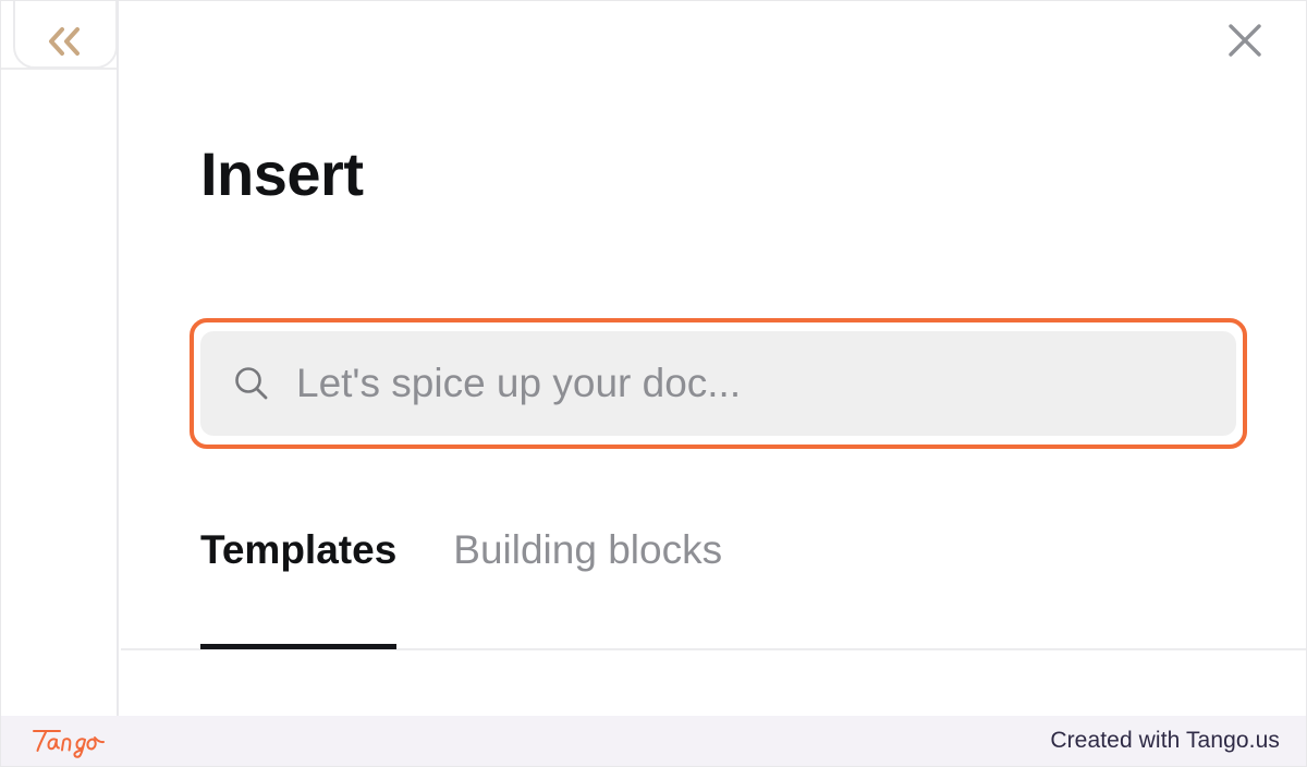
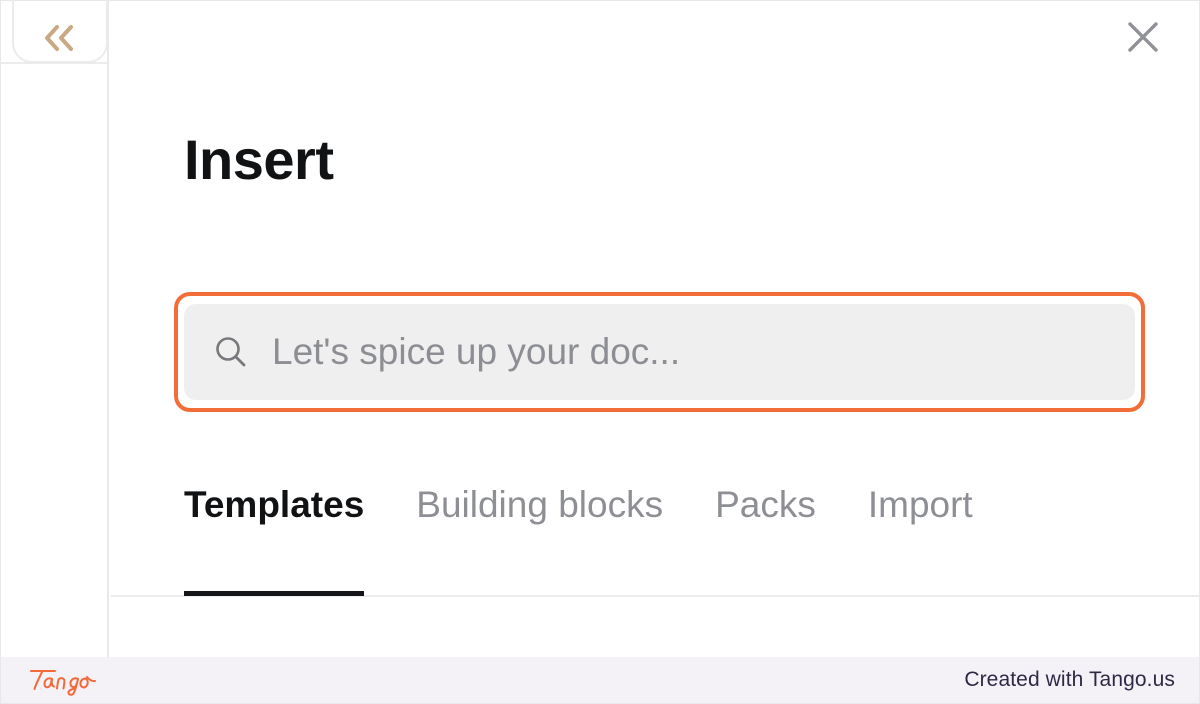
  Insert
  Let's spice up your doc...
  Templates
  Building blocks
+ Packs
+ Import
  Created with Tango.us
